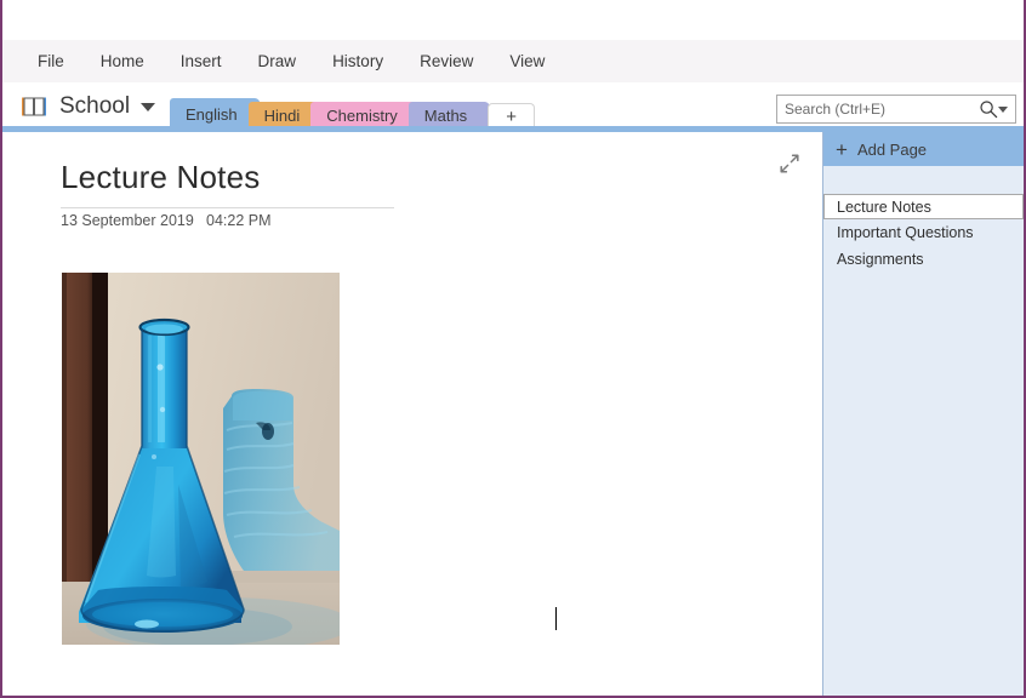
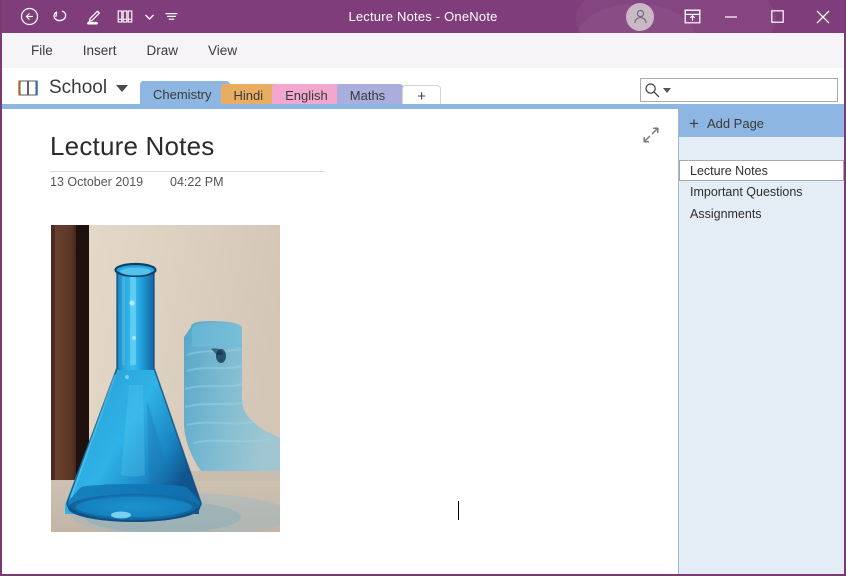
+ Lecture Notes - OneNote
  File
- Home
  Insert
  Draw
- History
- Review
  View
  School
- English
+ Chemistry
  Hindi
- Chemistry
+ English
  Maths
  +
- Search (Ctrl+E)
  Lecture Notes
- 13 September 2019
+ 13 October 2019
  04:22 PM
  +
  Add Page
  Lecture Notes
  Important Questions
  Assignments
